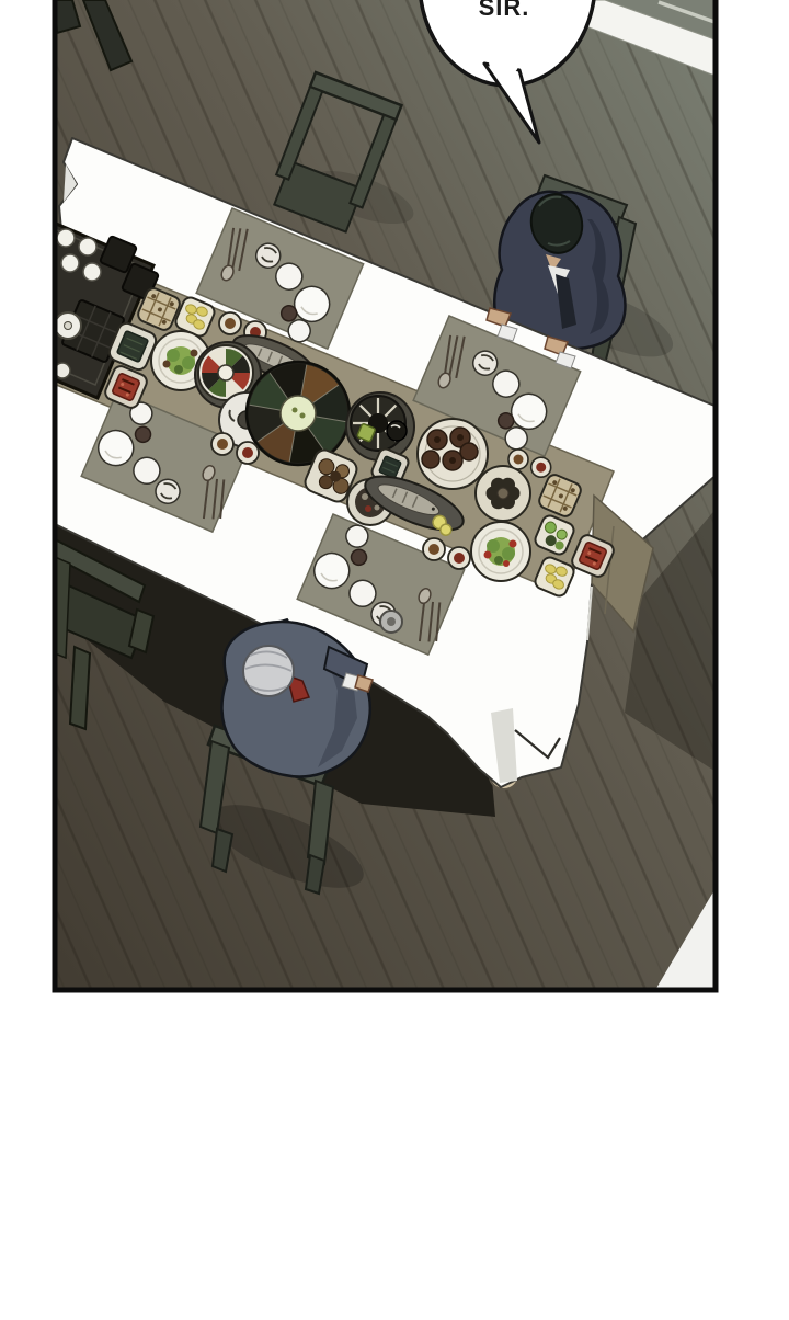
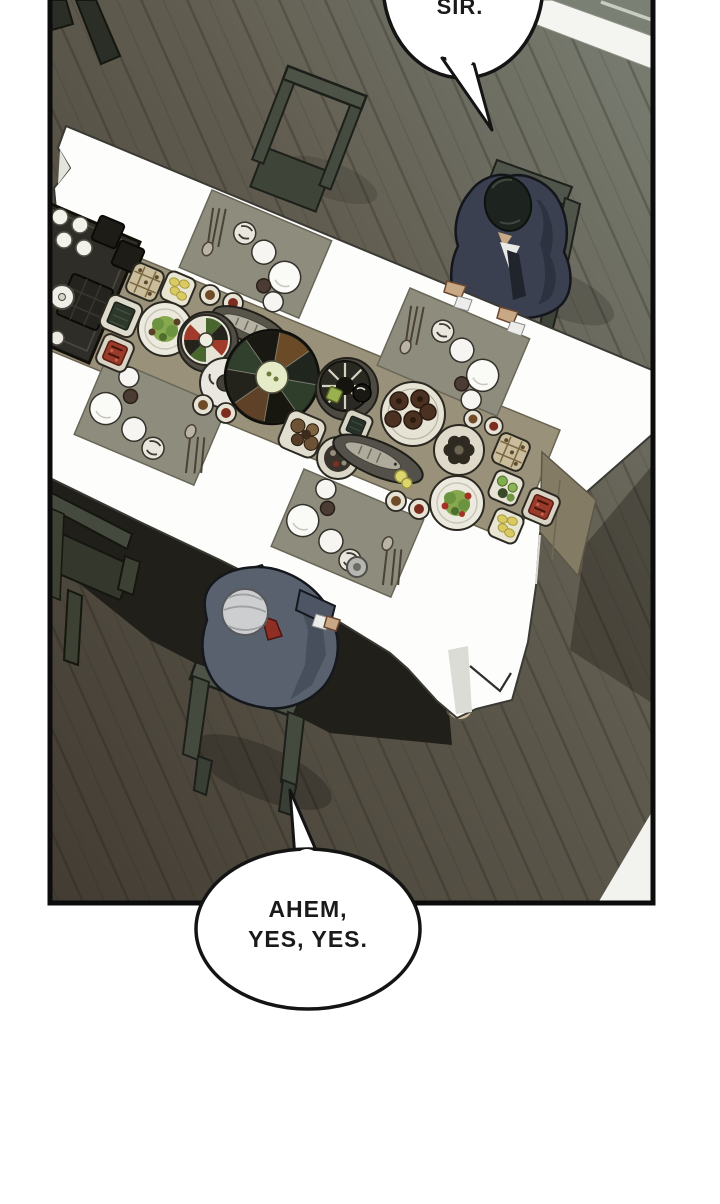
  SIR.
+ AHEM,
+ YES, YES.
